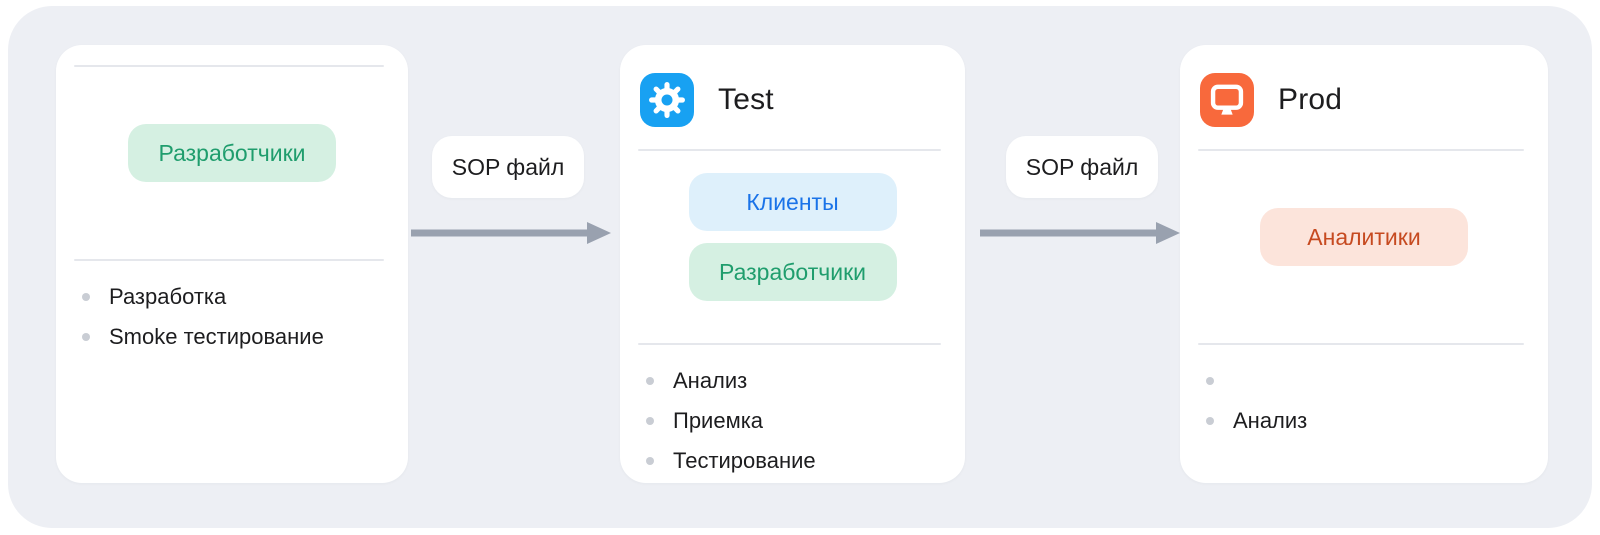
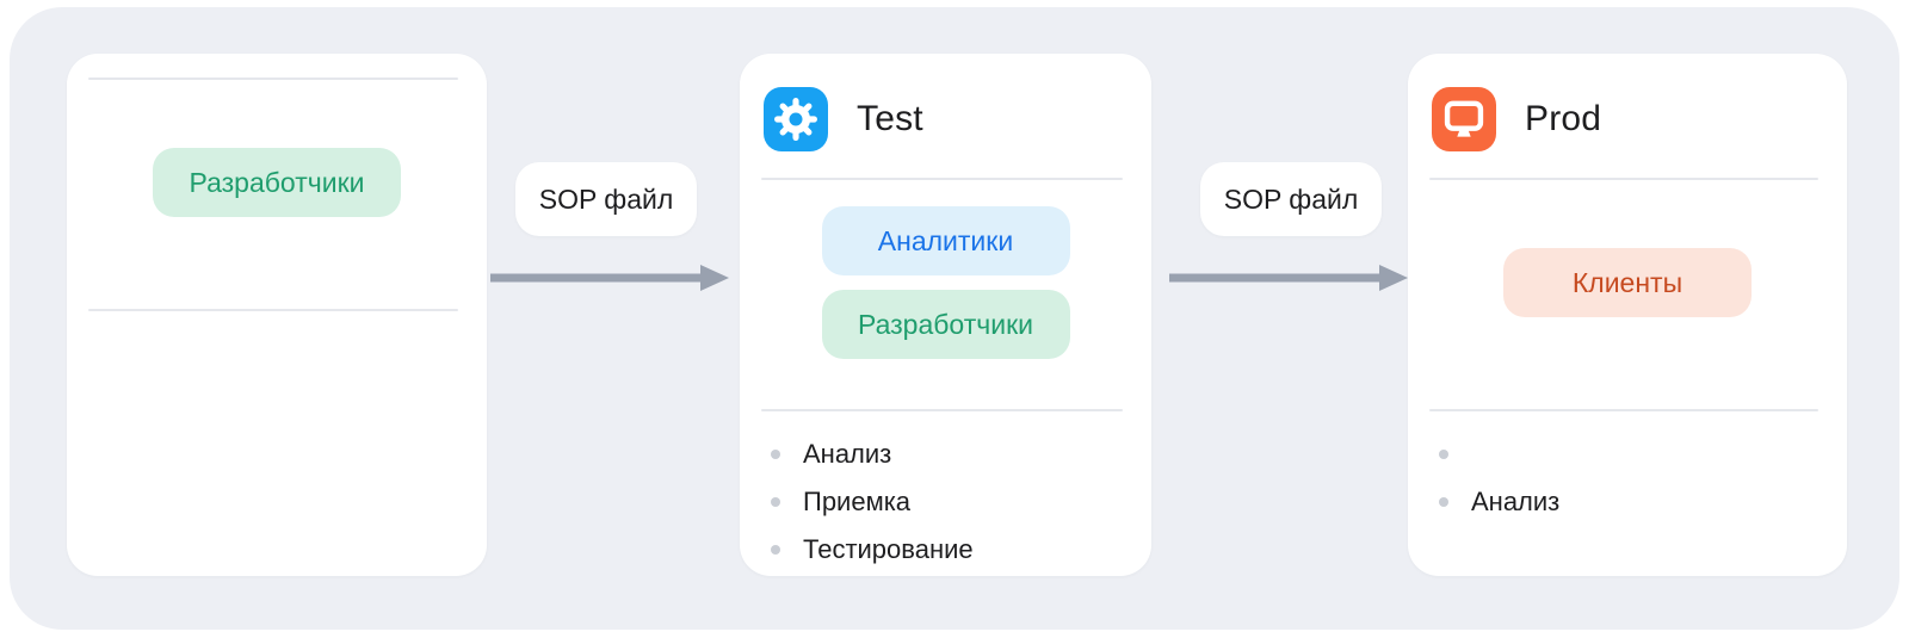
  Разработчики
- Разработка
- Smoke тестирование
  SOP файл
  Test
- Клиенты
+ Аналитики
  Разработчики
  Анализ
  Приемка
  Тестирование
  SOP файл
  Prod
- Аналитики
+ Клиенты
  Анализ
